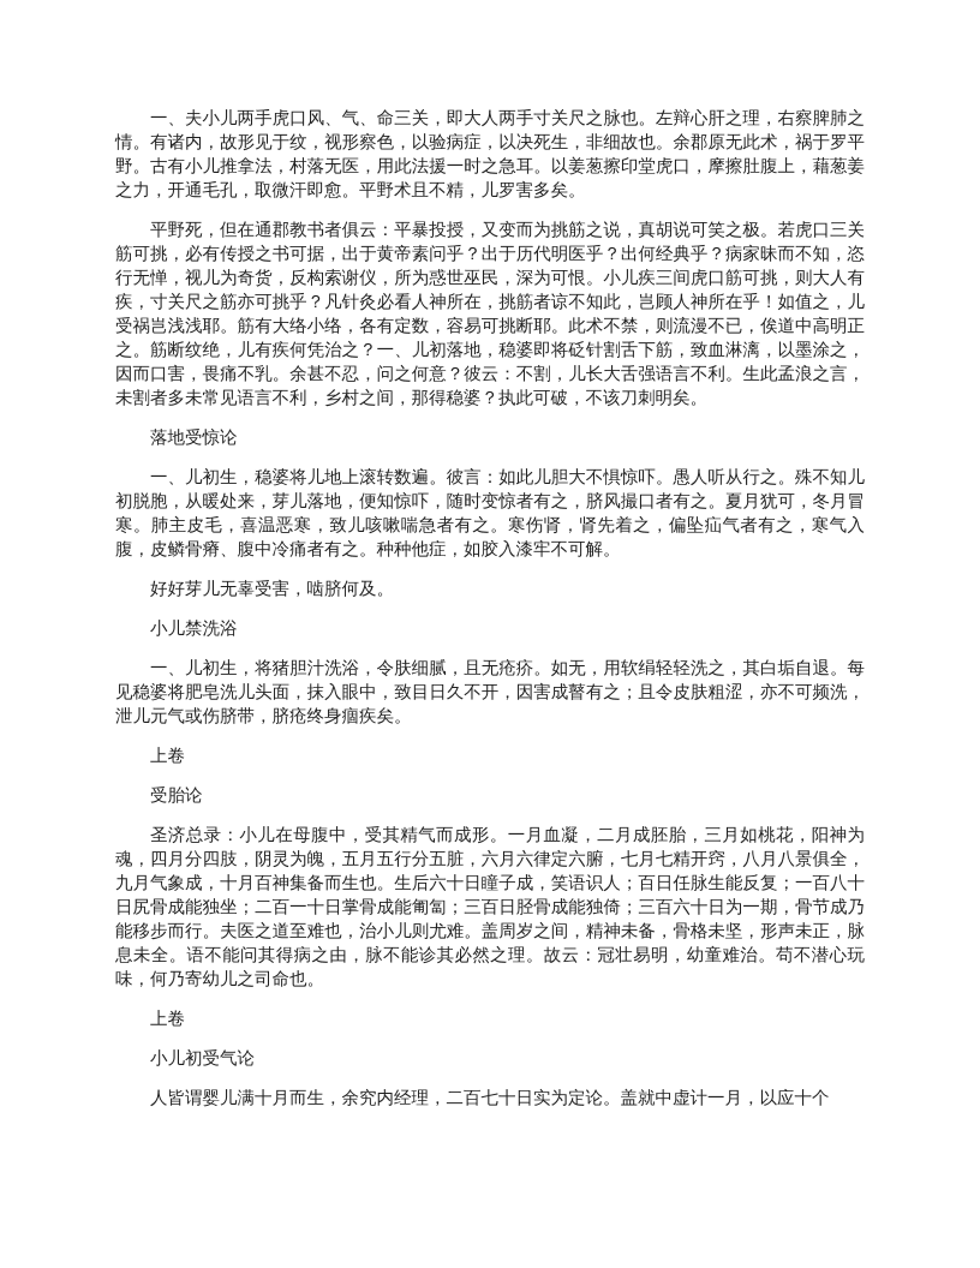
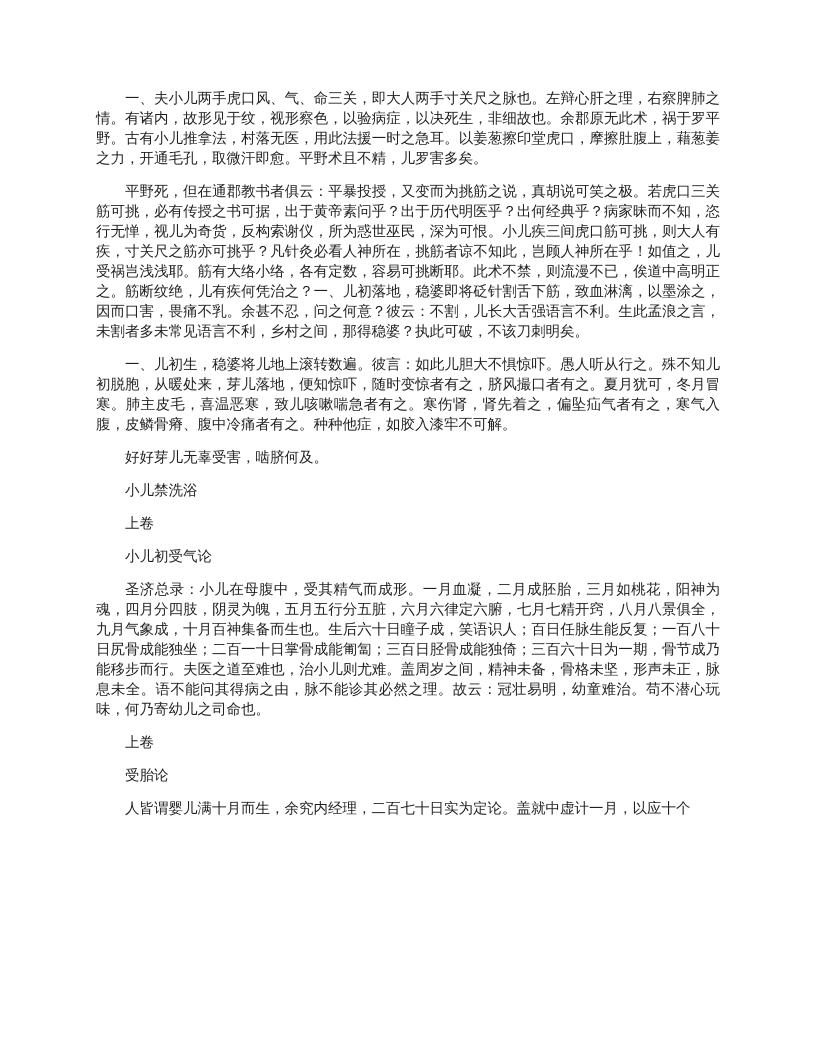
  一、夫小儿两手虎口风、气、命三关，即大人两手寸关尺之脉也。左辩心肝之理，右察脾肺之情。有诸内，故形见于纹，视形察色，以验病症，以决死生，非细故也。余郡原无此术，祸于罗平野。古有小儿推拿法，村落无医，用此法援一时之急耳。以姜葱擦印堂虎口，摩擦肚腹上，藉葱姜之力，开通毛孔，取微汗即愈。平野术且不精，儿罗害多矣。
  平野死，但在通郡教书者俱云：平暴投授，又变而为挑筋之说，真胡说可笑之极。若虎口三关筋可挑，必有传授之书可据，出于黄帝素问乎？出于历代明医乎？出何经典乎？病家昧而不知，恣行无惮，视儿为奇货，反构索谢仪，所为惑世巫民，深为可恨。小儿疾三间虎口筋可挑，则大人有疾，寸关尺之筋亦可挑乎？凡针灸必看人神所在，挑筋者谅不知此，岂顾人神所在乎！如值之，儿受祸岂浅浅耶。筋有大络小络，各有定数，容易可挑断耶。此术不禁，则流漫不已，俟道中高明正之。筋断纹绝，儿有疾何凭治之？一、儿初落地，稳婆即将砭针割舌下筋，致血淋漓，以墨涂之，因而口害，畏痛不乳。余甚不忍，问之何意？彼云：不割，儿长大舌强语言不利。生此孟浪之言，未割者多未常见语言不利，乡村之间，那得稳婆？执此可破，不该刀刺明矣。
- 落地受惊论
  一、儿初生，稳婆将儿地上滚转数遍。彼言：如此儿胆大不惧惊吓。愚人听从行之。殊不知儿初脱胞，从暖处来，芽儿落地，便知惊吓，随时变惊者有之，脐风撮口者有之。夏月犹可，冬月冒寒。肺主皮毛，喜温恶寒，致儿咳嗽喘急者有之。寒伤肾，肾先着之，偏坠疝气者有之，寒气入腹，皮鳞骨瘠、腹中冷痛者有之。种种他症，如胶入漆牢不可解。
  好好芽儿无辜受害，啮脐何及。
  小儿禁洗浴
- 一、儿初生，将猪胆汁洗浴，令肤细腻，且无疮疥。如无，用软绢轻轻洗之，其白垢自退。每见稳婆将肥皂洗儿头面，抹入眼中，致目日久不开，因害成瞽有之；且令皮肤粗涩，亦不可频洗，泄儿元气或伤脐带，脐疮终身痼疾矣。
  上卷
- 受胎论
+ 小儿初受气论
  圣济总录：小儿在母腹中，受其精气而成形。一月血凝，二月成胚胎，三月如桃花，阳神为魂，四月分四肢，阴灵为魄，五月五行分五脏，六月六律定六腑，七月七精开窍，八月八景俱全，九月气象成，十月百神集备而生也。生后六十日瞳子成，笑语识人；百日任脉生能反复；一百八十日尻骨成能独坐；二百一十日掌骨成能匍匐；三百日胫骨成能独倚；三百六十日为一期，骨节成乃能移步而行。夫医之道至难也，治小儿则尤难。盖周岁之间，精神未备，骨格未坚，形声未正，脉息未全。语不能问其得病之由，脉不能诊其必然之理。故云：冠壮易明，幼童难治。苟不潜心玩味，何乃寄幼儿之司命也。
  上卷
- 小儿初受气论
+ 受胎论
  人皆谓婴儿满十月而生，余究内经理，二百七十日实为定论。盖就中虚计一月，以应十个
